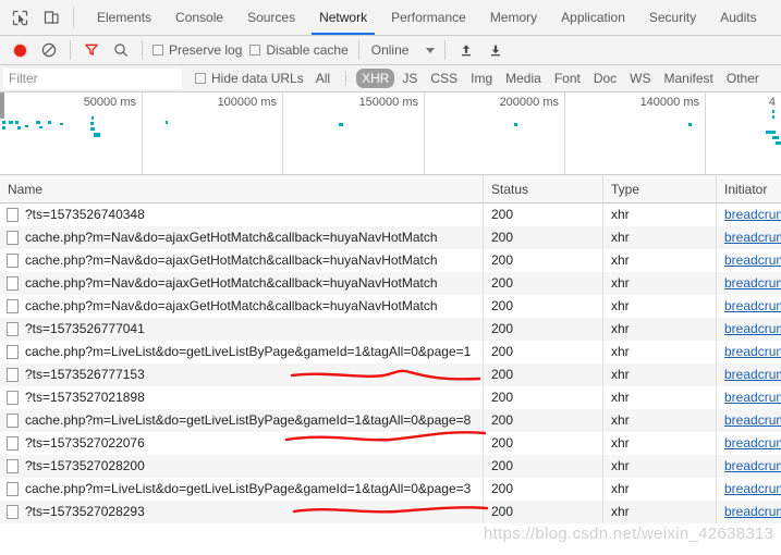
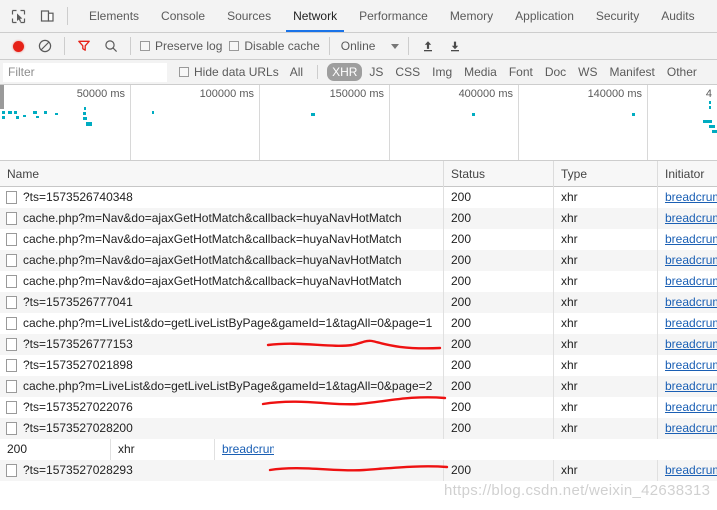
  Elements
  Console
  Sources
  Network
  Performance
  Memory
  Application
  Security
  Audits
  Preserve log
  Disable cache
  Online
  Filter
  Hide data URLs
  All
  XHR
  JS
  CSS
  Img
  Media
  Font
  Doc
  WS
  Manifest
  Other
  50000 ms
  100000 ms
  150000 ms
- 200000 ms
+ 400000 ms
  140000 ms
  4
  Name
  Status
  Type
  Initiator
  ?ts=1573526740348
  200
  xhr
  breadcru
  cache.php?m=Nav&do=ajaxGetHotMatch&callback=huyaNavHotMatch
  200
  xhr
  breadcru
  cache.php?m=Nav&do=ajaxGetHotMatch&callback=huyaNavHotMatch
  200
  xhr
  breadcru
  cache.php?m=Nav&do=ajaxGetHotMatch&callback=huyaNavHotMatch
  200
  xhr
  breadcru
  cache.php?m=Nav&do=ajaxGetHotMatch&callback=huyaNavHotMatch
  200
  xhr
  breadcru
  ?ts=1573526777041
  200
  xhr
  breadcru
  cache.php?m=LiveList&do=getLiveListByPage&gameId=1&tagAll=0&page=1
  200
  xhr
  breadcru
  ?ts=1573526777153
  200
  xhr
  breadcru
  ?ts=1573527021898
  200
  xhr
  breadcru
- cache.php?m=LiveList&do=getLiveListByPage&gameId=1&tagAll=0&page=8
+ cache.php?m=LiveList&do=getLiveListByPage&gameId=1&tagAll=0&page=2
  200
  xhr
  breadcru
  ?ts=1573527022076
  200
  xhr
  breadcru
  ?ts=1573527028200
  200
  xhr
  breadcru
- cache.php?m=LiveList&do=getLiveListByPage&gameId=1&tagAll=0&page=3
  200
  xhr
  breadcru
  ?ts=1573527028293
  200
  xhr
  breadcru
  https://blog.csdn.net/weixin_42638313
